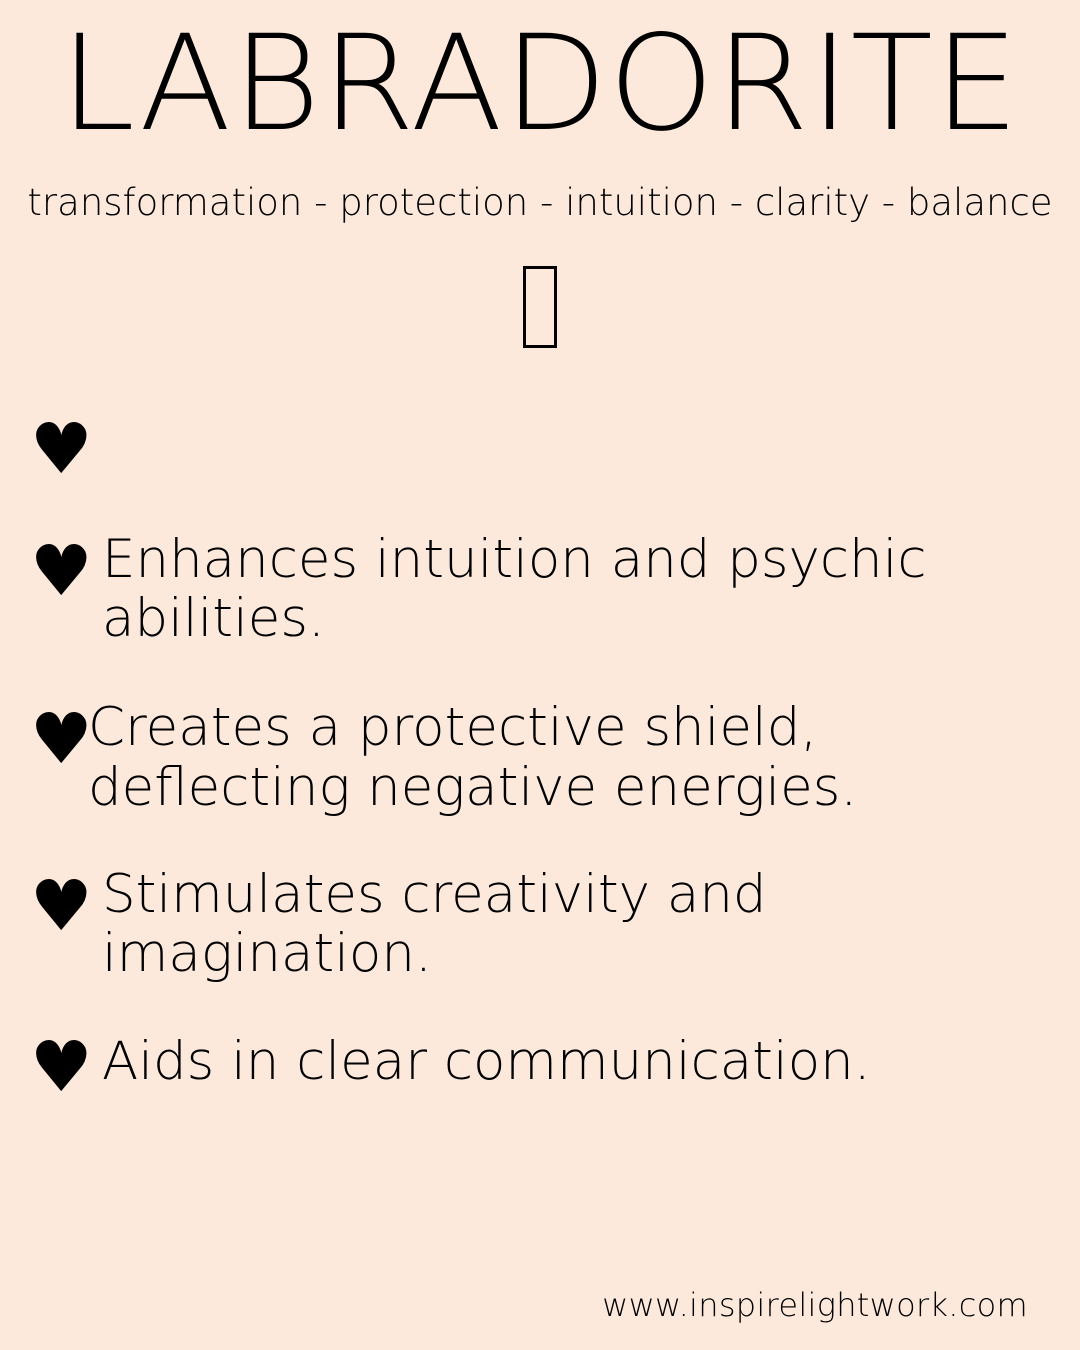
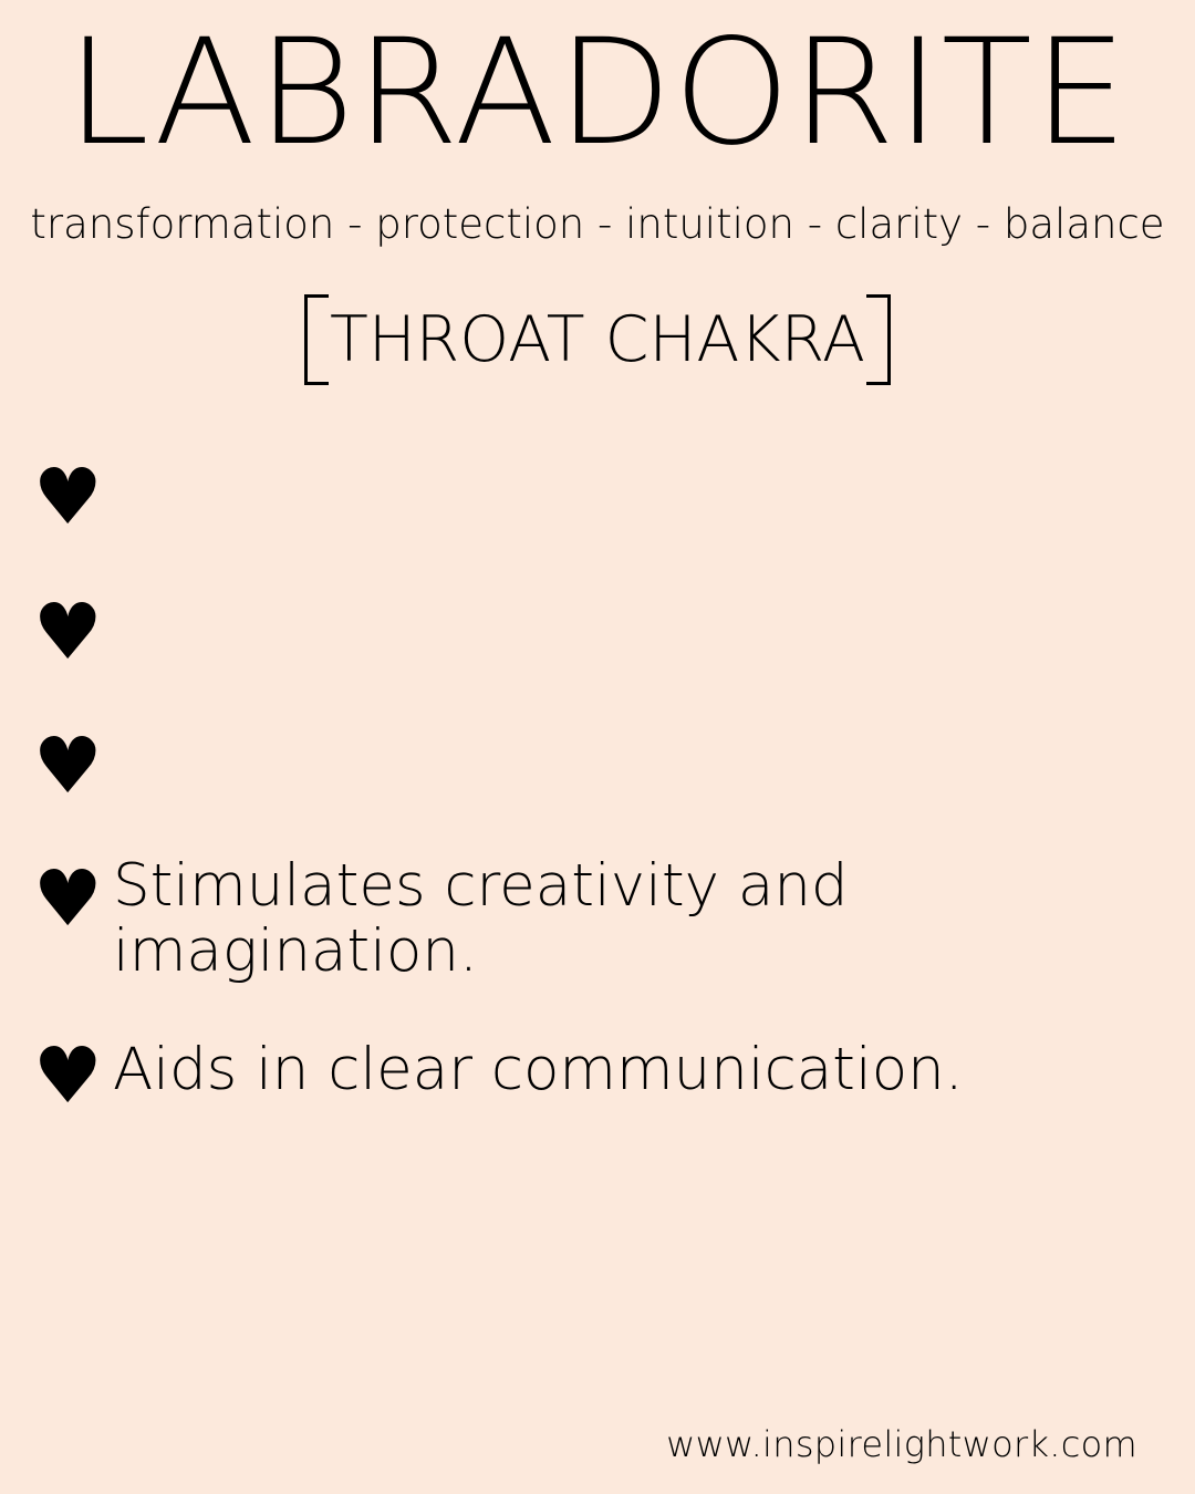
  LABRADORITE
  transformation - protection - intuition - clarity - balance
+ THROAT CHAKRA
  ♥
  ♥
- Enhances intuition and psychic abilities.
  ♥
- Creates a protective shield, deflecting negative energies.
  ♥
  Stimulates creativity and imagination.
  ♥
  Aids in clear communication.
  www.inspirelightwork.com
